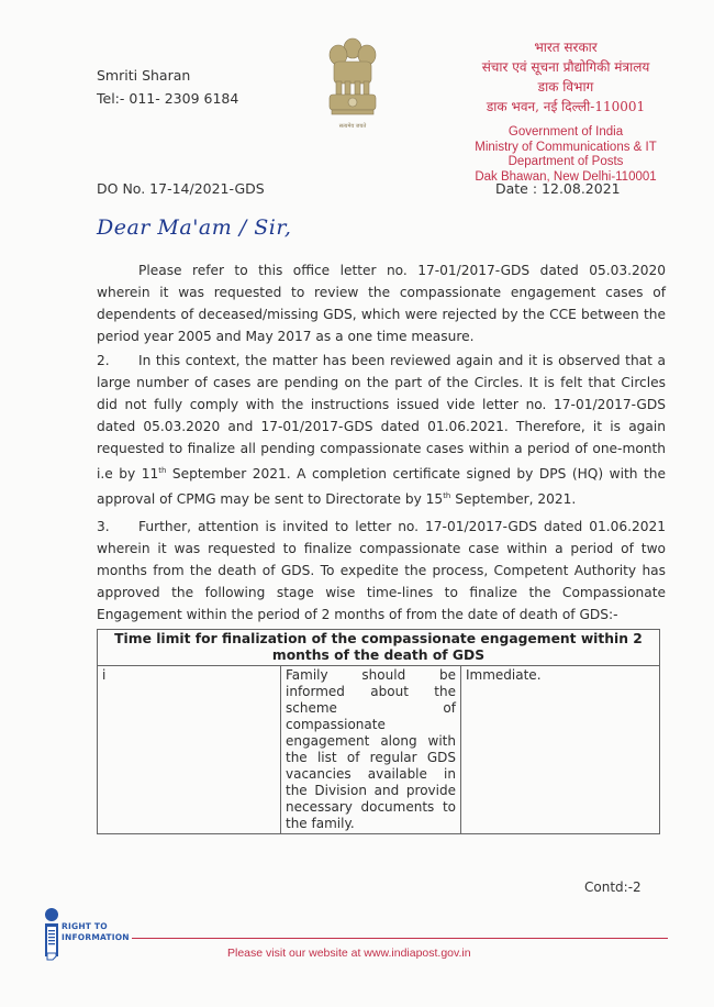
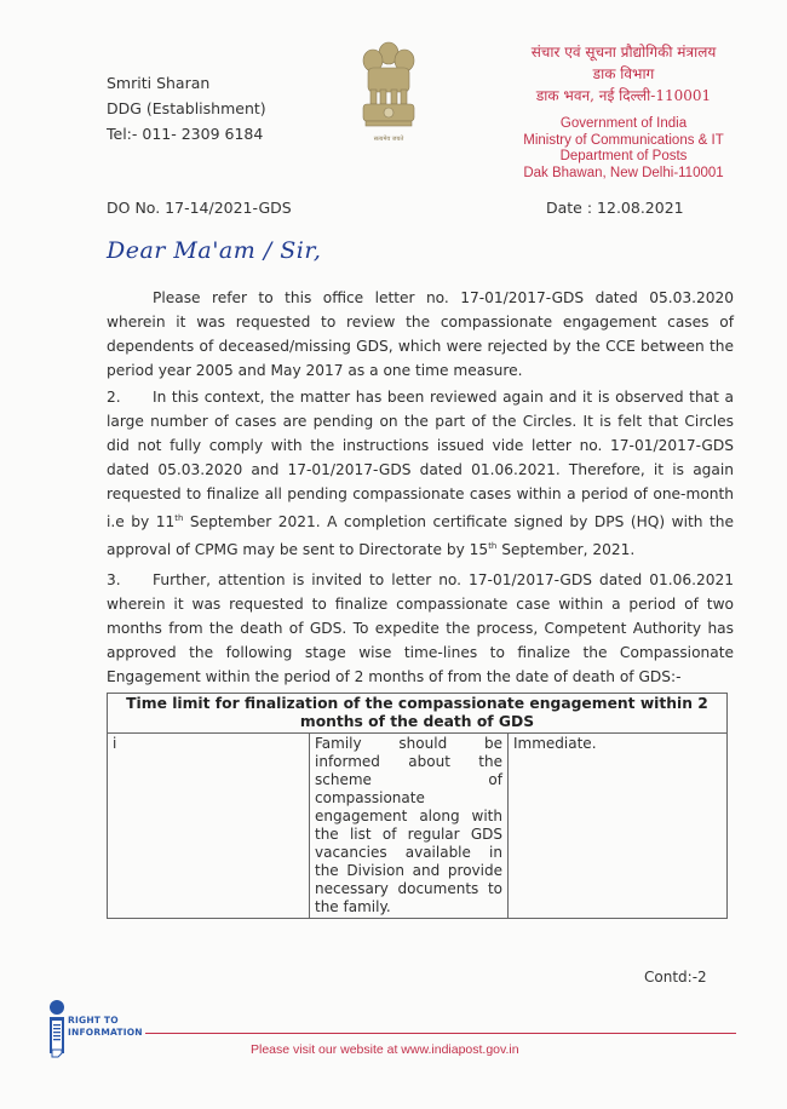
  Smriti Sharan
+ DDG (Establishment)
  Tel:- 011- 2309 6184
- भारत सरकार
  संचार एवं सूचना प्रौद्योगिकी मंत्रालय
  डाक विभाग
  डाक भवन, नई दिल्ली-110001
  Government of India
  Ministry of Communications & IT
  Department of Posts
  Dak Bhawan, New Delhi-110001
  DO No. 17-14/2021-GDS
  Date : 12.08.2021
  Dear Ma'am / Sir,
  Please refer to this office letter no. 17-01/2017-GDS dated 05.03.2020 wherein it was requested to review the compassionate engagement cases of dependents of deceased/missing GDS, which were rejected by the CCE between the period year 2005 and May 2017 as a one time measure.
  2. In this context, the matter has been reviewed again and it is observed that a large number of cases are pending on the part of the Circles. It is felt that Circles did not fully comply with the instructions issued vide letter no. 17-01/2017-GDS dated 05.03.2020 and 17-01/2017-GDS dated 01.06.2021. Therefore, it is again requested to finalize all pending compassionate cases within a period of one-month i.e by 11th September 2021. A completion certificate signed by DPS (HQ) with the approval of CPMG may be sent to Directorate by 15th September, 2021.
  3. Further, attention is invited to letter no. 17-01/2017-GDS dated 01.06.2021 wherein it was requested to finalize compassionate case within a period of two months from the death of GDS. To expedite the process, Competent Authority has approved the following stage wise time-lines to finalize the Compassionate Engagement within the period of 2 months of from the date of death of GDS:-
  Time limit for finalization of the compassionate engagement within 2 months of the death of GDS
  i	Family should be informed about the scheme of compassionate engagement along with the list of regular GDS vacancies available in the Division and provide necessary documents to the family.	Immediate.
  Contd:-2
  RIGHT TO
  INFORMATION
  Please visit our website at www.indiapost.gov.in
